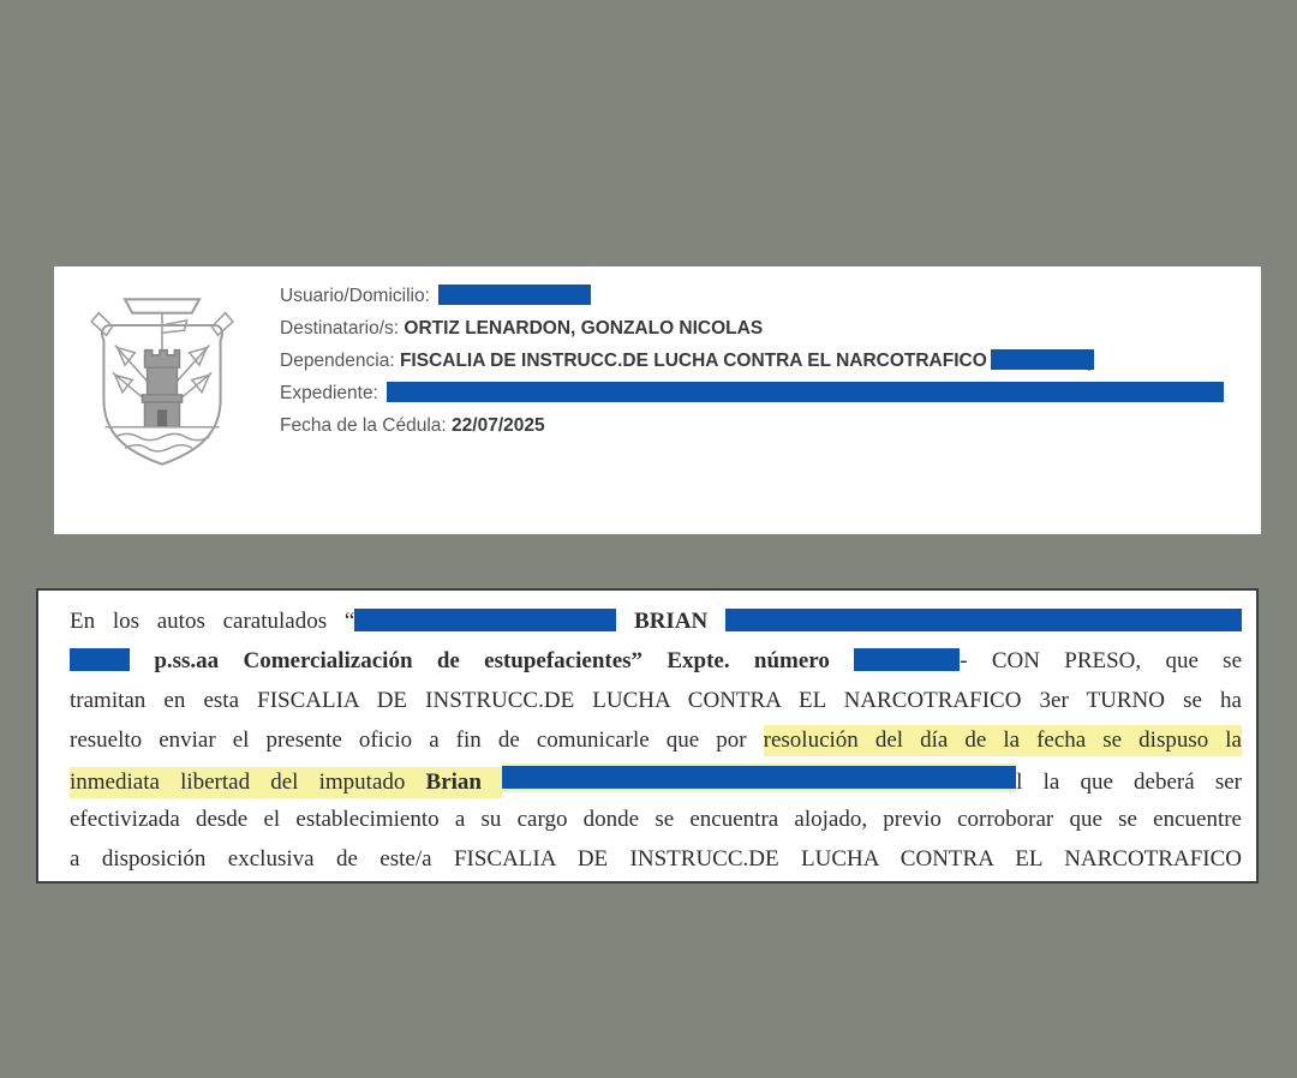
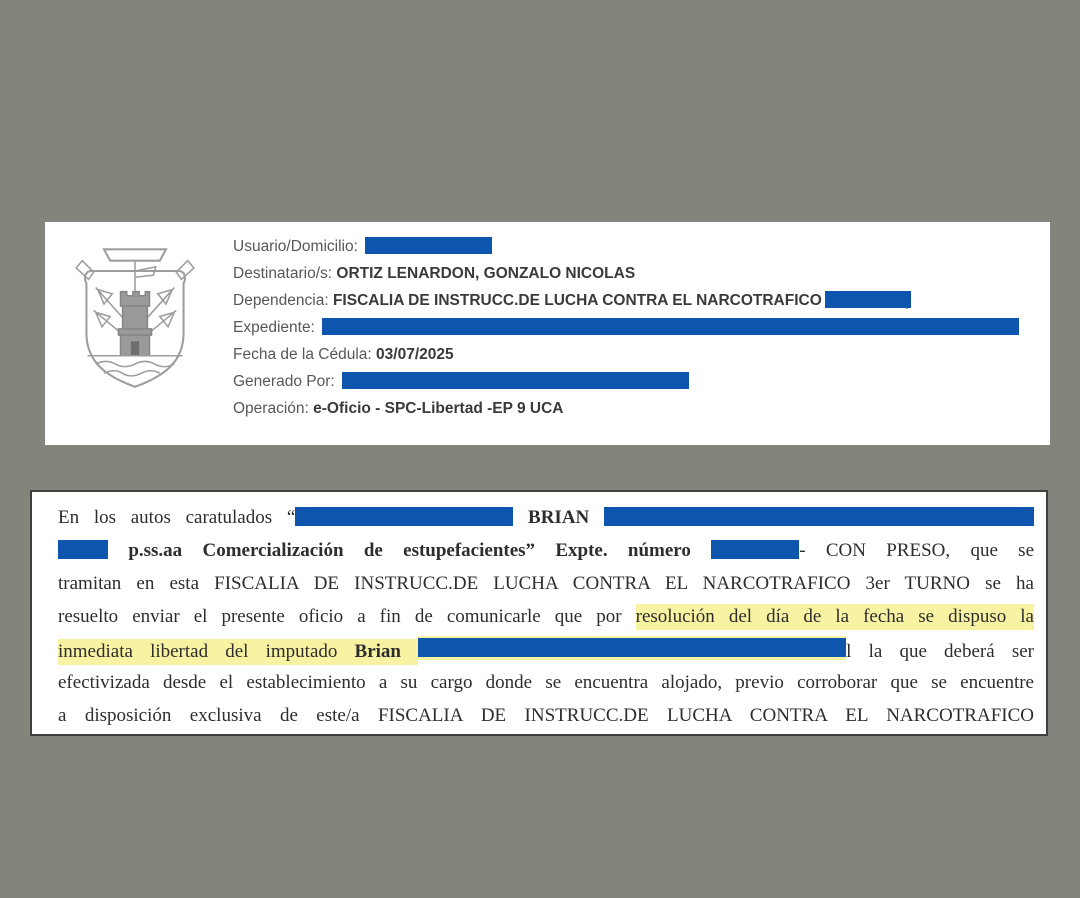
  Usuario/Domicilio:
  Destinatario/s: ORTIZ LENARDON, GONZALO NICOLAS
  Dependencia: FISCALIA DE INSTRUCC.DE LUCHA CONTRA EL NARCOTRAFICO
  Expediente:
- Fecha de la Cédula: 22/07/2025
+ Fecha de la Cédula: 03/07/2025
+ Generado Por:
+ Operación: e-Oficio - SPC-Libertad -EP 9 UCA
  En los autos caratulados “ BRIAN
  p.ss.aa Comercialización de estupefacientes” Expte. número - CON PRESO, que se
  tramitan en esta FISCALIA DE INSTRUCC.DE LUCHA CONTRA EL NARCOTRAFICO 3er TURNO se ha
  resuelto enviar el presente oficio a fin de comunicarle que por resolución del día de la fecha se dispuso la
  inmediata libertad del imputado Brian l la que deberá ser
  efectivizada desde el establecimiento a su cargo donde se encuentra alojado, previo corroborar que se encuentre
  a disposición exclusiva de este/a FISCALIA DE INSTRUCC.DE LUCHA CONTRA EL NARCOTRAFICO
